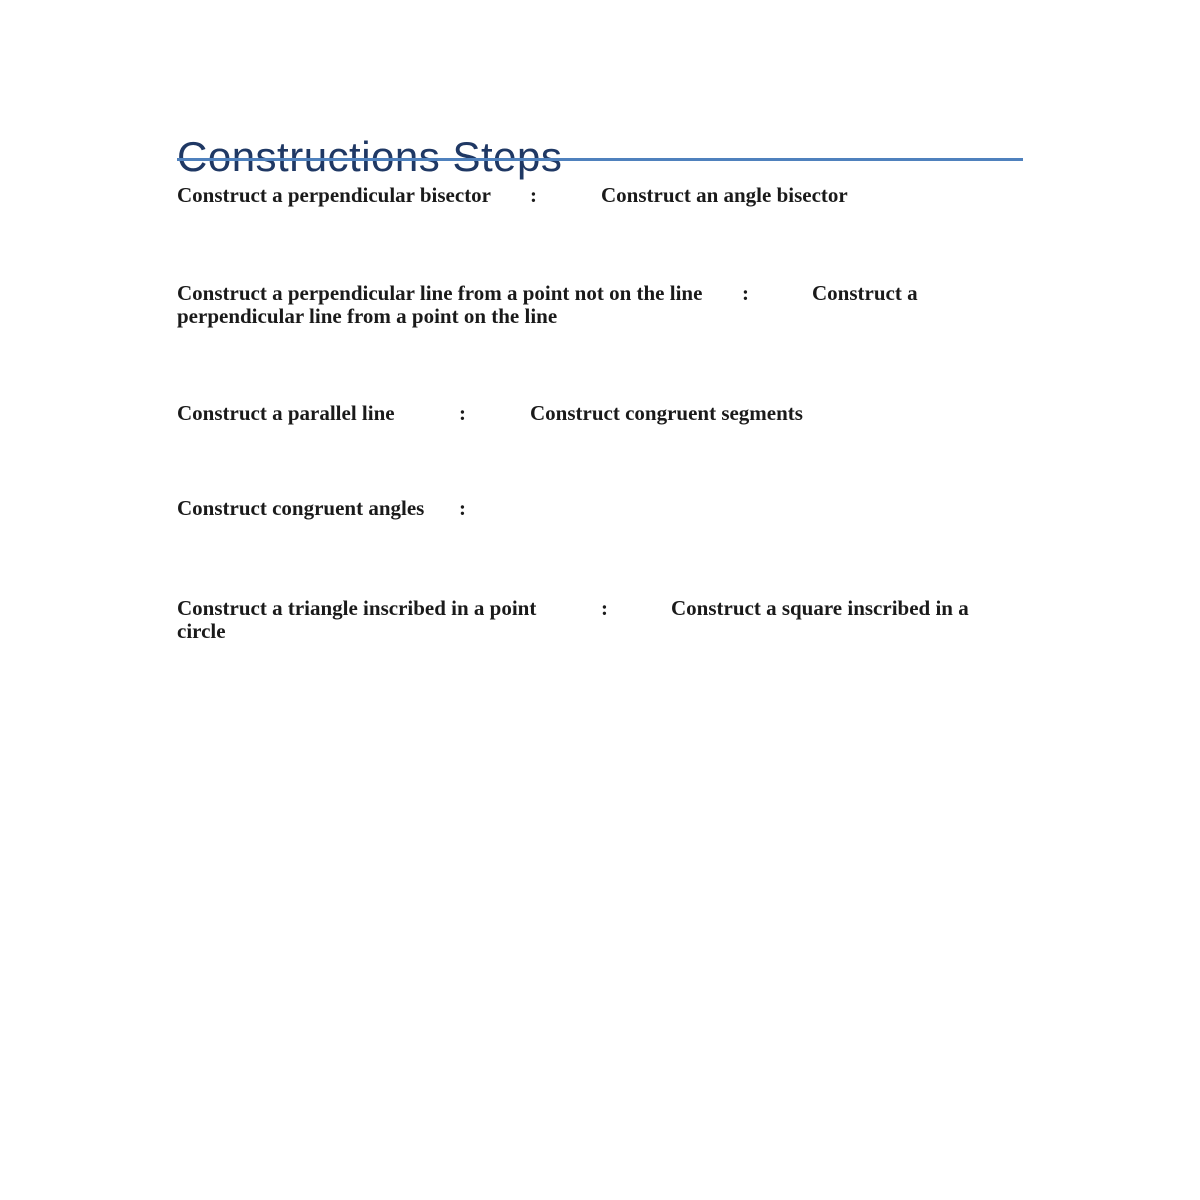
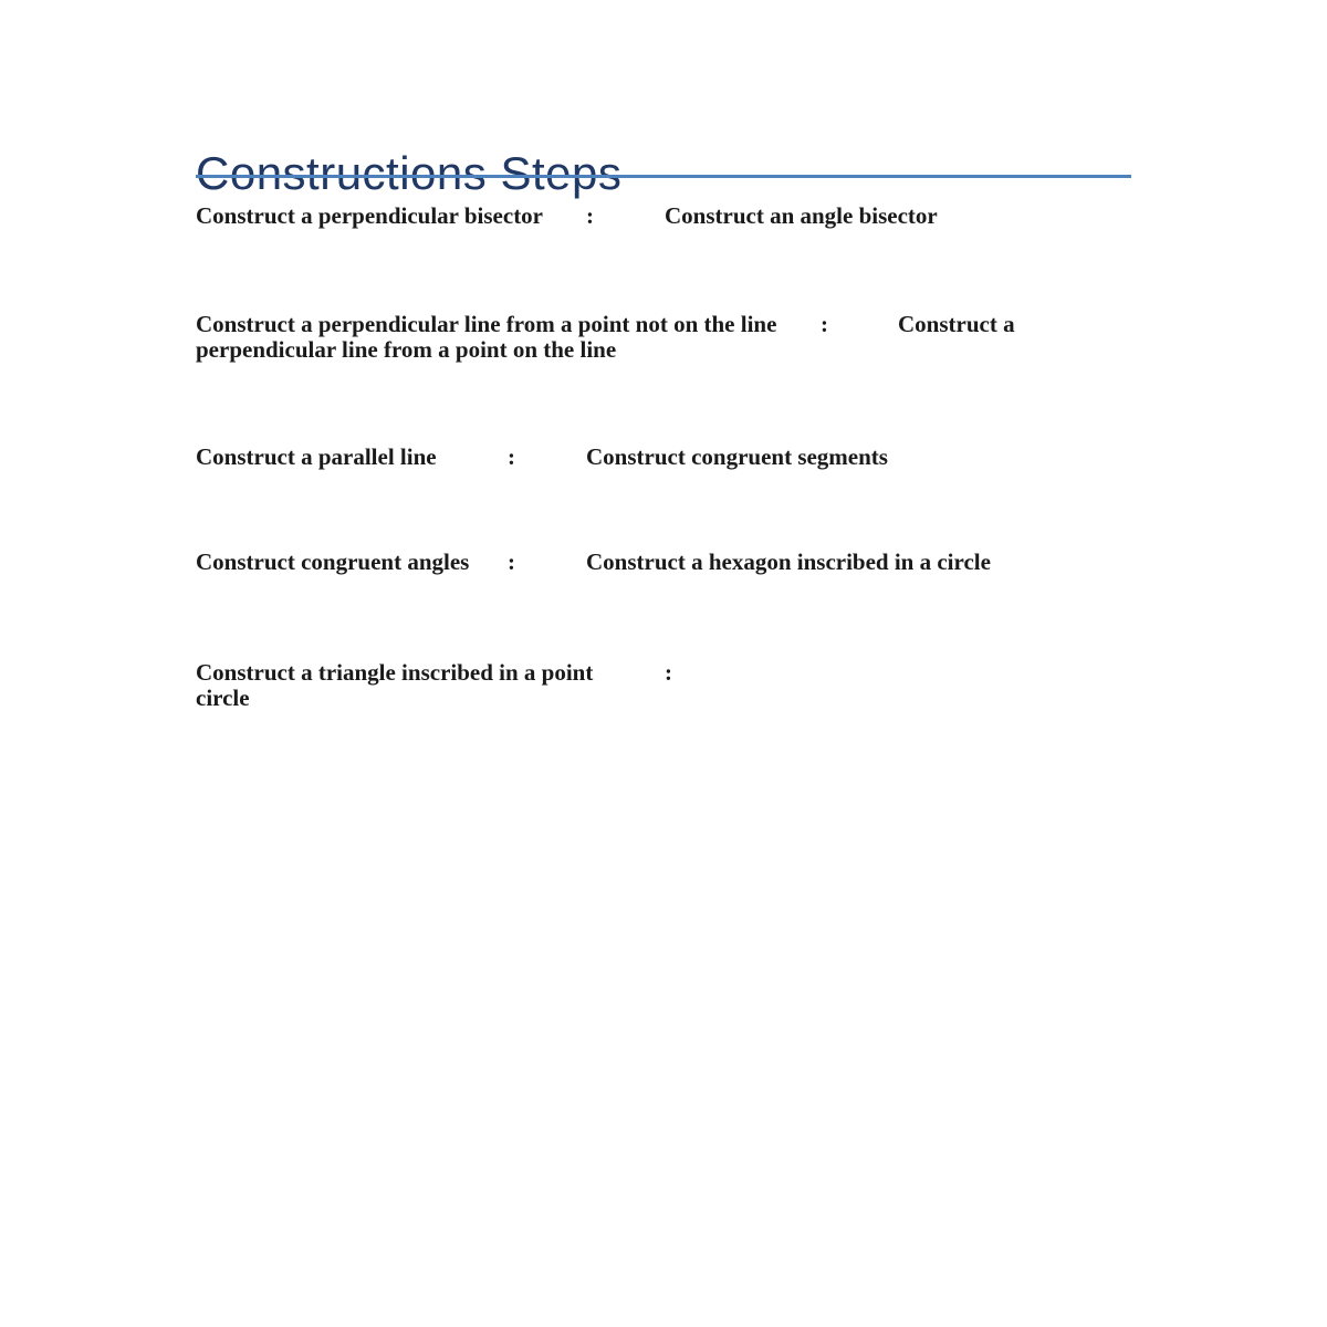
  Constructions Steps
  Construct a perpendicular bisector
  :
  Construct an angle bisector
  Construct a perpendicular line from a point not on the line
  :
  Construct a
  perpendicular line from a point on the line
  Construct a parallel line
  :
  Construct congruent segments
  Construct congruent angles
  :
+ Construct a hexagon inscribed in a circle
  Construct a triangle inscribed in a point
  :
- Construct a square inscribed in a
  circle
